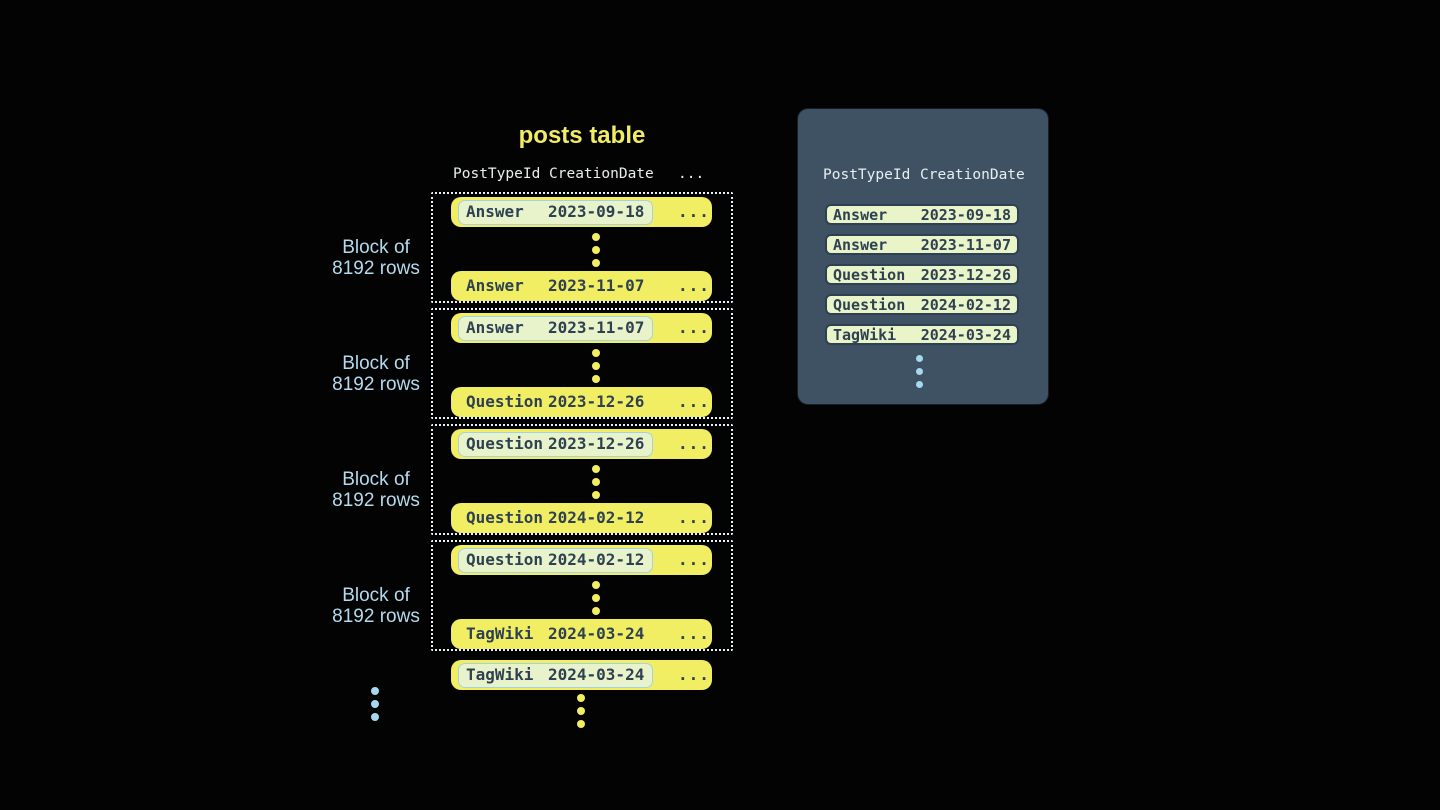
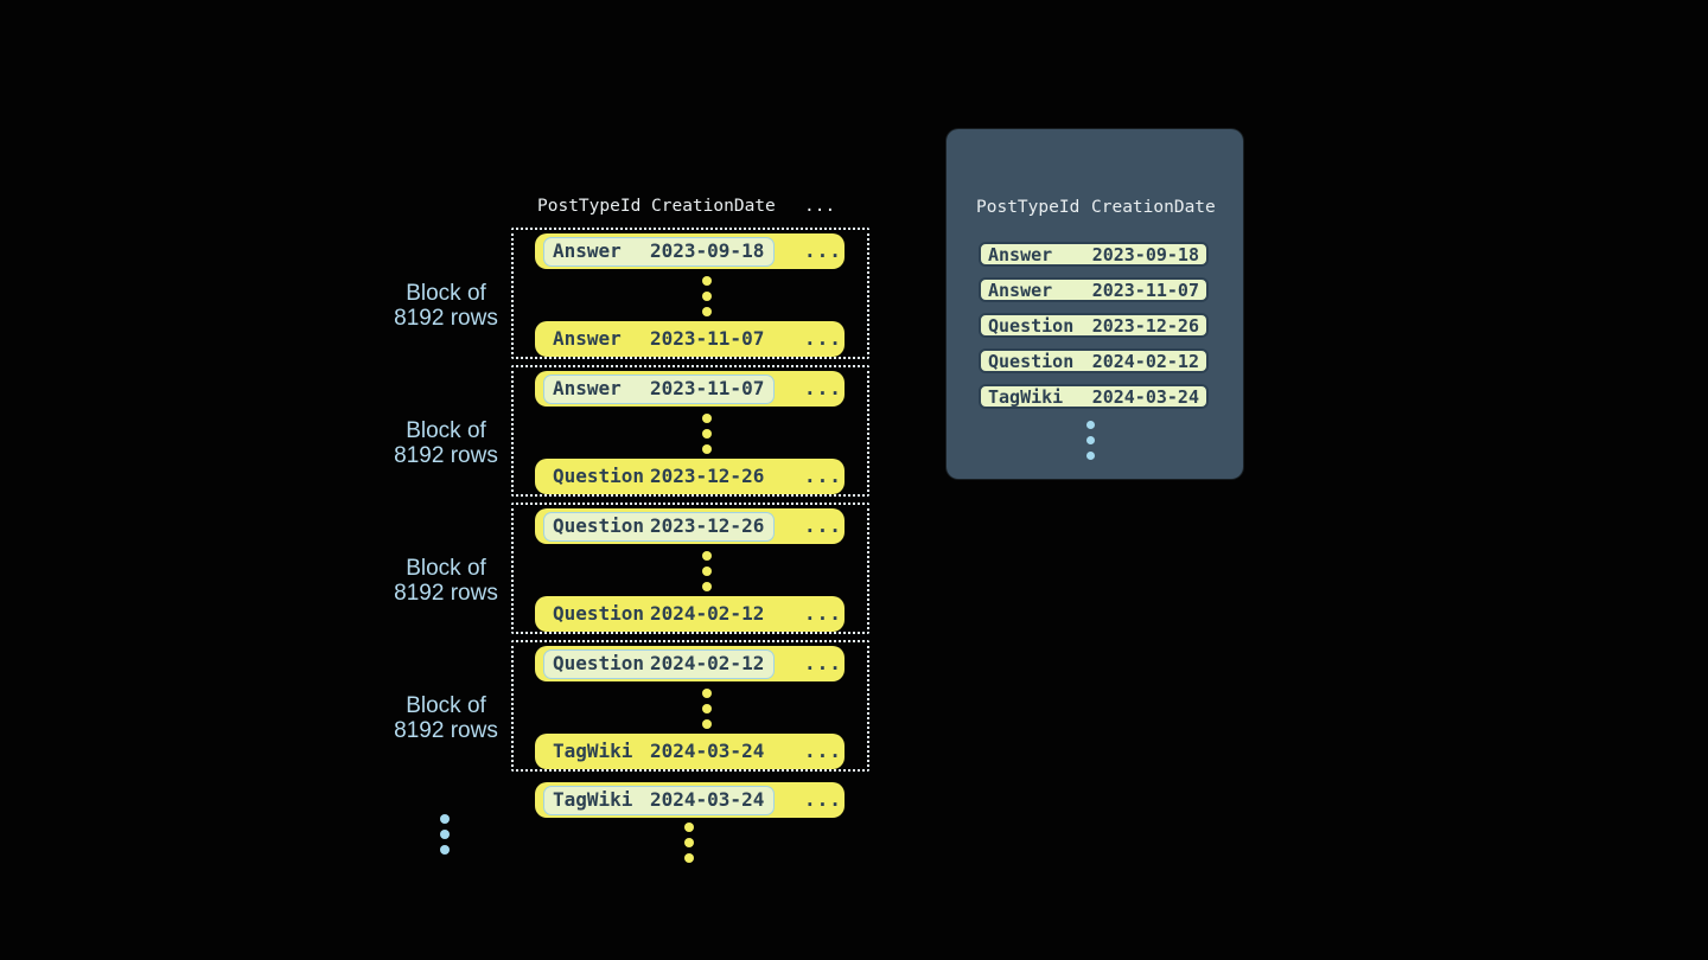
- posts table
  PostTypeId
  CreationDate
  ...
  Answer
  2023-09-18
  ...
  Answer
  2023-11-07
  ...
  Answer
  2023-11-07
  ...
  Question
  2023-12-26
  ...
  Question
  2023-12-26
  ...
  Question
  2024-02-12
  ...
  Question
  2024-02-12
  ...
  TagWiki
  2024-03-24
  ...
  TagWiki
  2024-03-24
  ...
  Block of
  8192 rows
  Block of
  8192 rows
  Block of
  8192 rows
  Block of
  8192 rows
  PostTypeId
  CreationDate
  Answer
  2023-09-18
  Answer
  2023-11-07
  Question
  2023-12-26
  Question
  2024-02-12
  TagWiki
  2024-03-24
